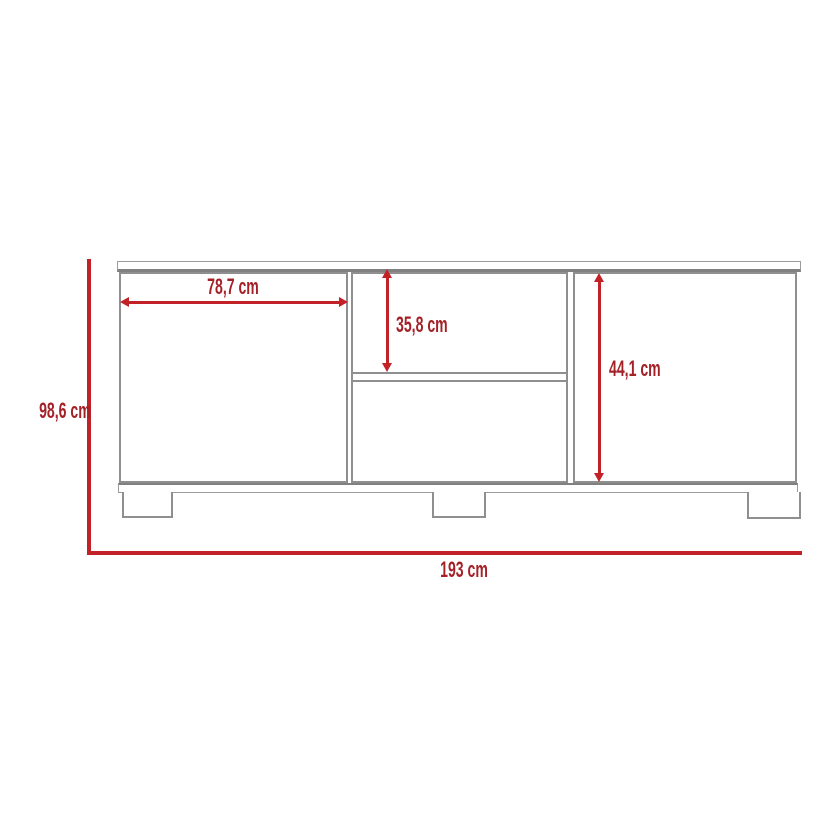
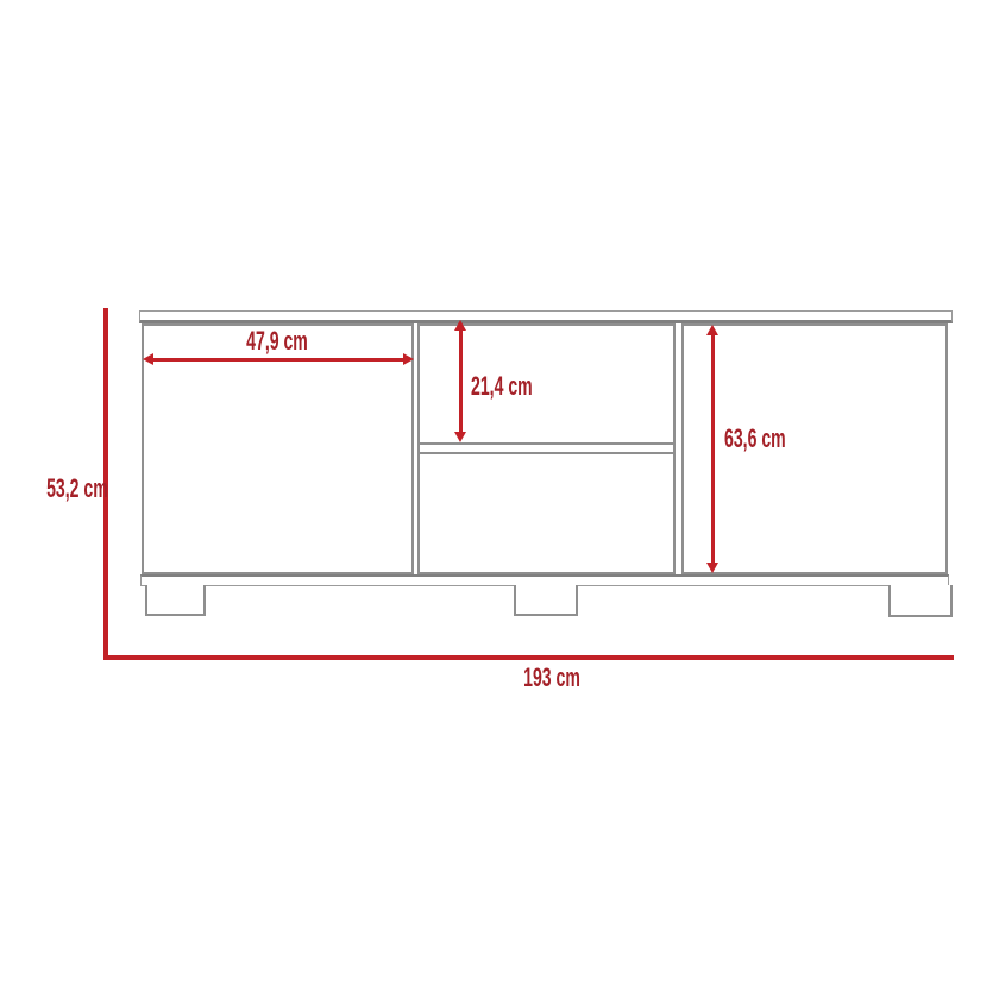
- 98,6 cm
+ 53,2 cm
  193 cm
- 78,7 cm
+ 47,9 cm
- 35,8 cm
+ 21,4 cm
- 44,1 cm
+ 63,6 cm
